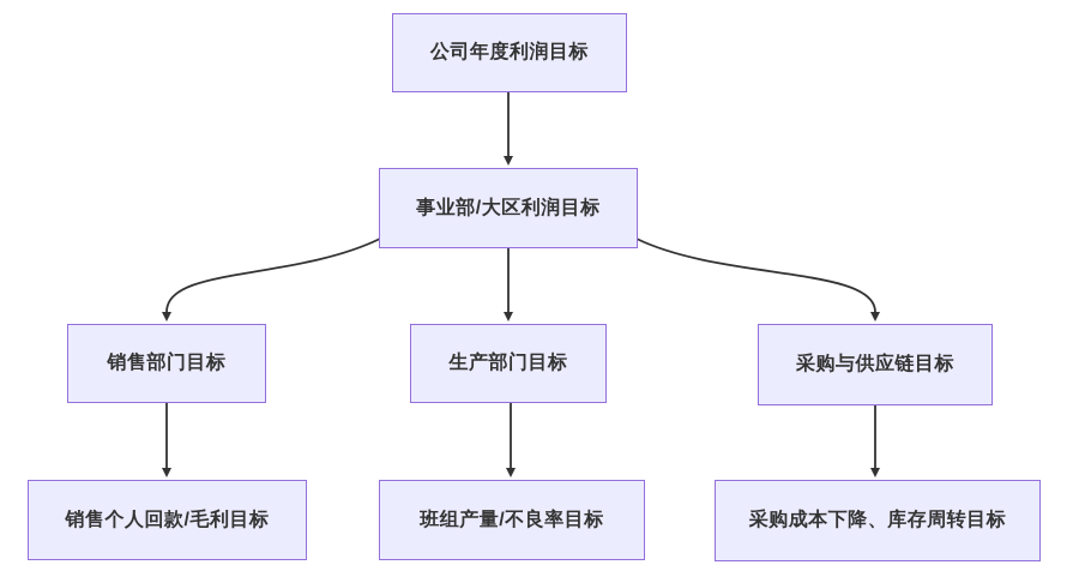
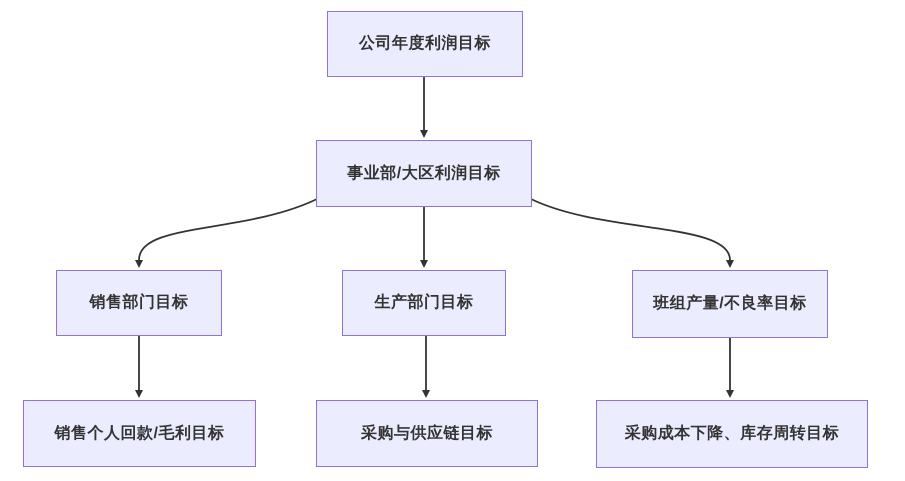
  公司年度利润目标
  事业部/大区利润目标
  销售部门目标
  生产部门目标
- 采购与供应链目标
+ 班组产量/不良率目标
  销售个人回款/毛利目标
- 班组产量/不良率目标
+ 采购与供应链目标
  采购成本下降、库存周转目标
